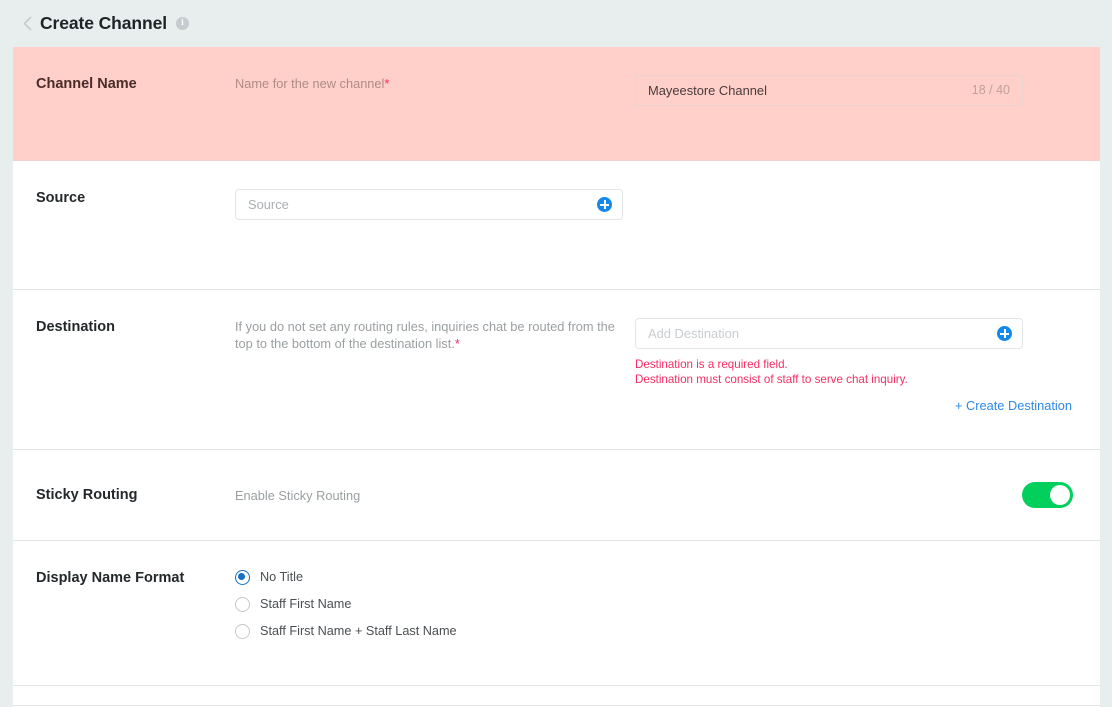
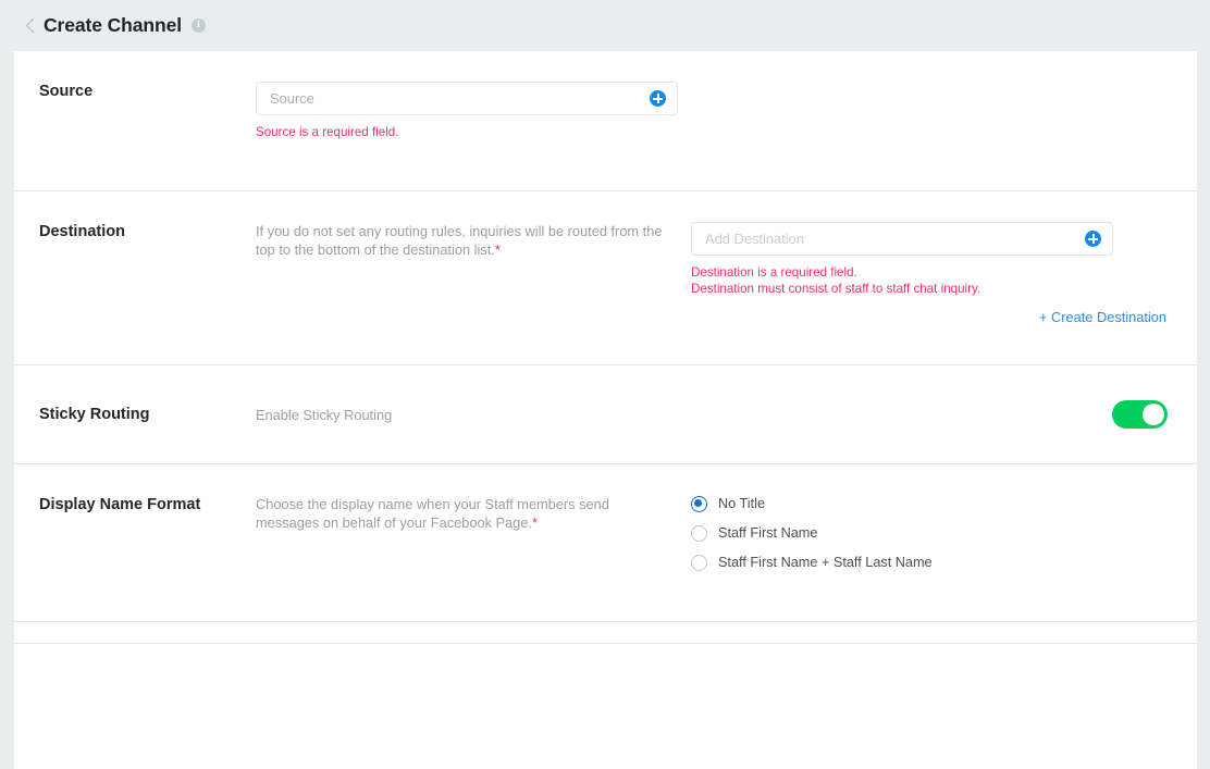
  Create Channel
  i
- Channel Name
- Name for the new channel*
- Mayeestore Channel
- 18 / 40
  Source
  Source
+ Source is a required field.
  Destination
- If you do not set any routing rules, inquiries chat be routed from the top to the bottom of the destination list.*
+ If you do not set any routing rules, inquiries will be routed from the top to the bottom of the destination list.*
  Add Destination
  Destination is a required field.
- Destination must consist of staff to serve chat inquiry.
+ Destination must consist of staff to staff chat inquiry.
  + Create Destination
  Sticky Routing
  Enable Sticky Routing
  Display Name Format
+ Choose the display name when your Staff members send messages on behalf of your Facebook Page.*
  No Title
  Staff First Name
  Staff First Name + Staff Last Name
